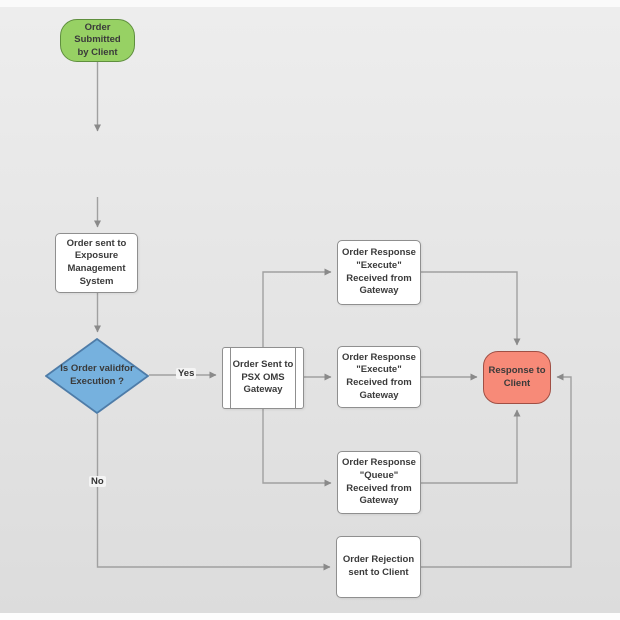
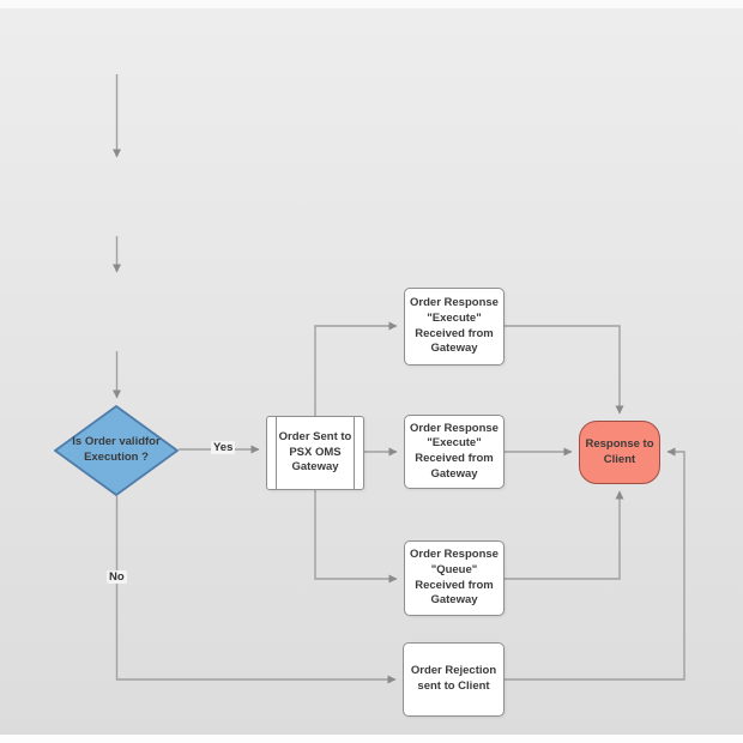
- Order Submitted
- by Client
- Order sent to
- Exposure
- Management
- System
  Is Order validfor
  Execution ?
  Order Sent to
  PSX OMS
  Gateway
  Order Response
  "Execute"
  Received from
  Gateway
  Order Response
  "Execute"
  Received from
  Gateway
  Order Response
  "Queue"
  Received from
  Gateway
  Response to
  Client
  Order Rejection
  sent to Client
  Yes
  No
